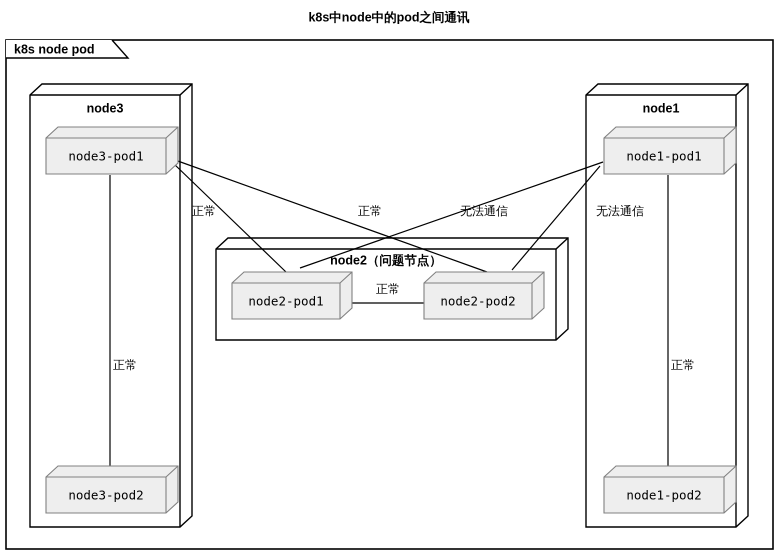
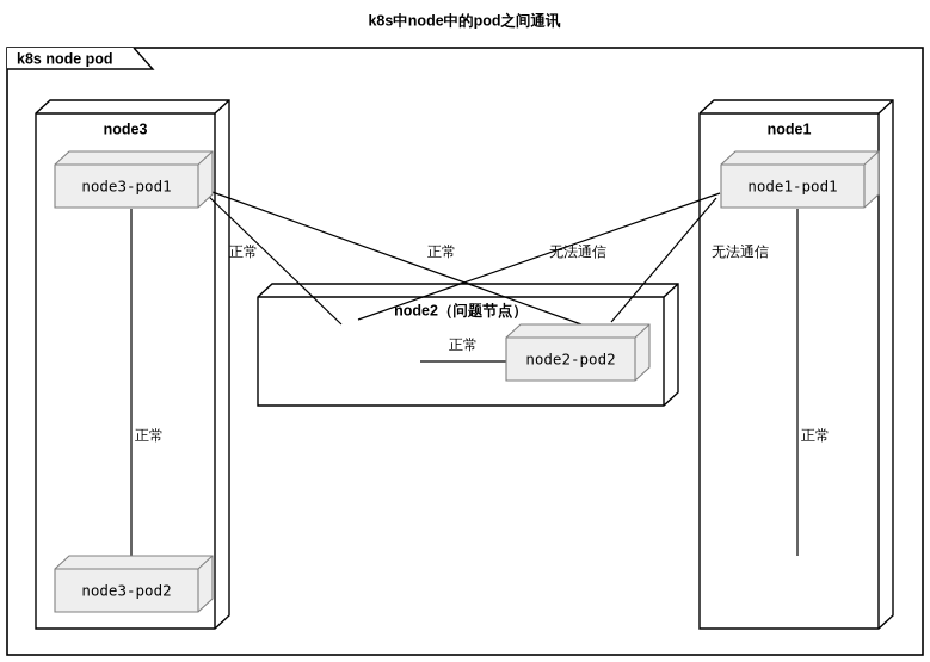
  k8s中node中的pod之间通讯
  k8s node pod
  node3
  node1
  node2（问题节点）
  node3-pod1
  node3-pod2
  node1-pod1
- node1-pod2
- node2-pod1
  node2-pod2
  正常
  正常
  无法通信
  无法通信
  正常
  正常
  正常
